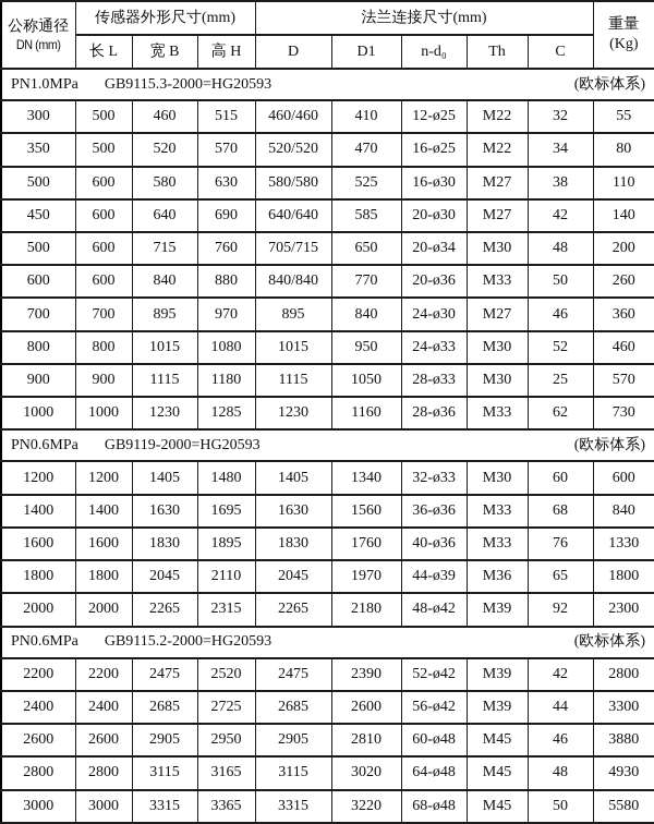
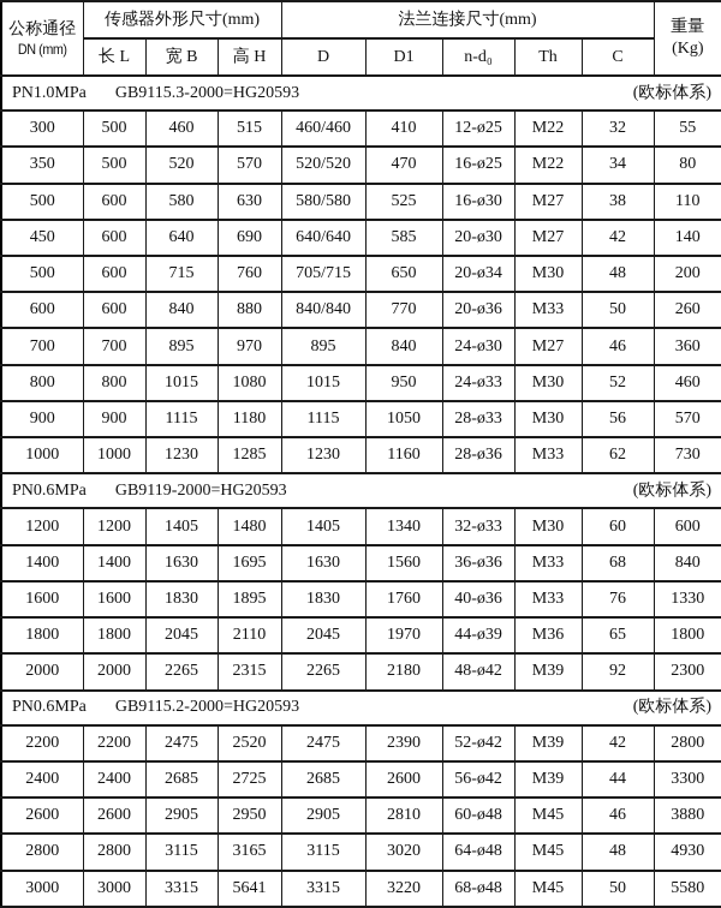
  公称通径 DN (mm)	传感器外形尺寸(mm)	法兰连接尺寸(mm)	重量 (Kg)
  长 L	宽 B	高 H	D	D1	n-d₀	Th	C
  PN1.0MPa GB9115.3-2000=HG20593 (欧标体系)
  300	500	460	515	460/460	410	12-ø25	M22	32	55
  350	500	520	570	520/520	470	16-ø25	M22	34	80
  500	600	580	630	580/580	525	16-ø30	M27	38	110
  450	600	640	690	640/640	585	20-ø30	M27	42	140
  500	600	715	760	705/715	650	20-ø34	M30	48	200
  600	600	840	880	840/840	770	20-ø36	M33	50	260
  700	700	895	970	895	840	24-ø30	M27	46	360
  800	800	1015	1080	1015	950	24-ø33	M30	52	460
- 900	900	1115	1180	1115	1050	28-ø33	M30	25	570
+ 900	900	1115	1180	1115	1050	28-ø33	M30	56	570
  1000	1000	1230	1285	1230	1160	28-ø36	M33	62	730
  PN0.6MPa GB9119-2000=HG20593 (欧标体系)
  1200	1200	1405	1480	1405	1340	32-ø33	M30	60	600
  1400	1400	1630	1695	1630	1560	36-ø36	M33	68	840
  1600	1600	1830	1895	1830	1760	40-ø36	M33	76	1330
  1800	1800	2045	2110	2045	1970	44-ø39	M36	65	1800
  2000	2000	2265	2315	2265	2180	48-ø42	M39	92	2300
  PN0.6MPa GB9115.2-2000=HG20593 (欧标体系)
  2200	2200	2475	2520	2475	2390	52-ø42	M39	42	2800
  2400	2400	2685	2725	2685	2600	56-ø42	M39	44	3300
  2600	2600	2905	2950	2905	2810	60-ø48	M45	46	3880
  2800	2800	3115	3165	3115	3020	64-ø48	M45	48	4930
- 3000	3000	3315	3365	3315	3220	68-ø48	M45	50	5580
+ 3000	3000	3315	5641	3315	3220	68-ø48	M45	50	5580
